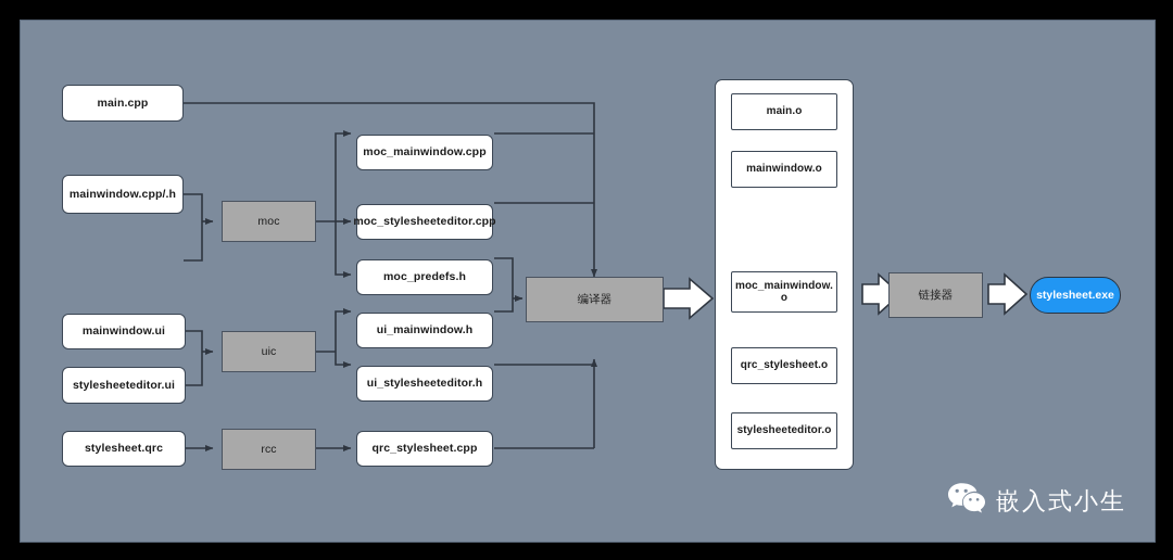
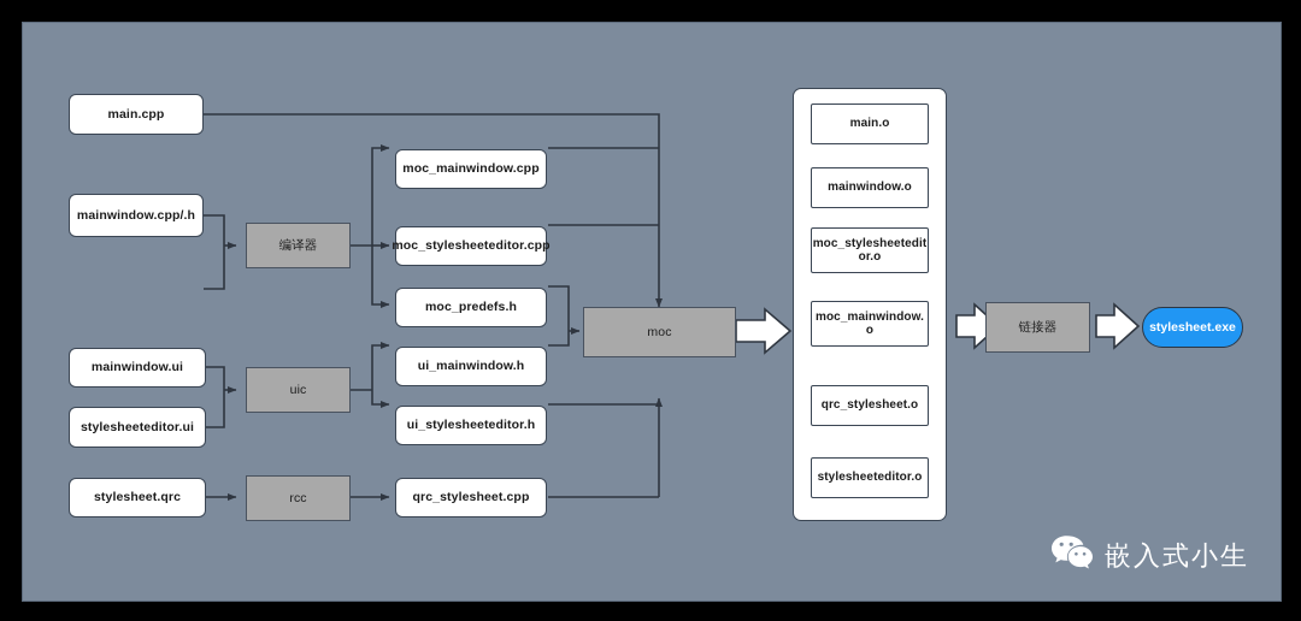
  main.cpp
  mainwindow.cpp/.h
  mainwindow.ui
  stylesheeteditor.ui
  stylesheet.qrc
- moc
+ 编译器
  uic
  rcc
- 编译器
+ moc
  链接器
  moc_mainwindow.cpp
  moc_stylesheeteditor.cpp
  moc_predefs.h
  ui_mainwindow.h
  ui_stylesheeteditor.h
  qrc_stylesheet.cpp
  main.o
  mainwindow.o
+ moc_stylesheetedit
+ or.o
  moc_mainwindow.
  o
  qrc_stylesheet.o
  stylesheeteditor.o
  stylesheet.exe
  嵌入式小生
